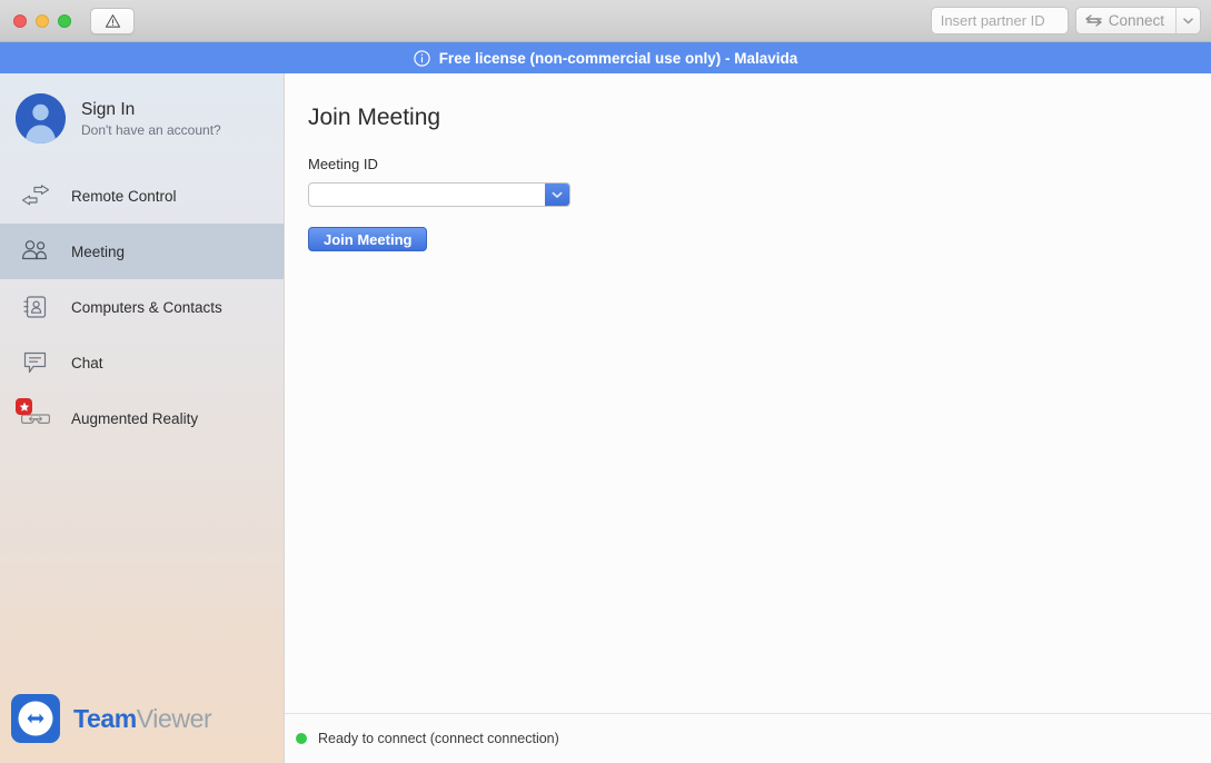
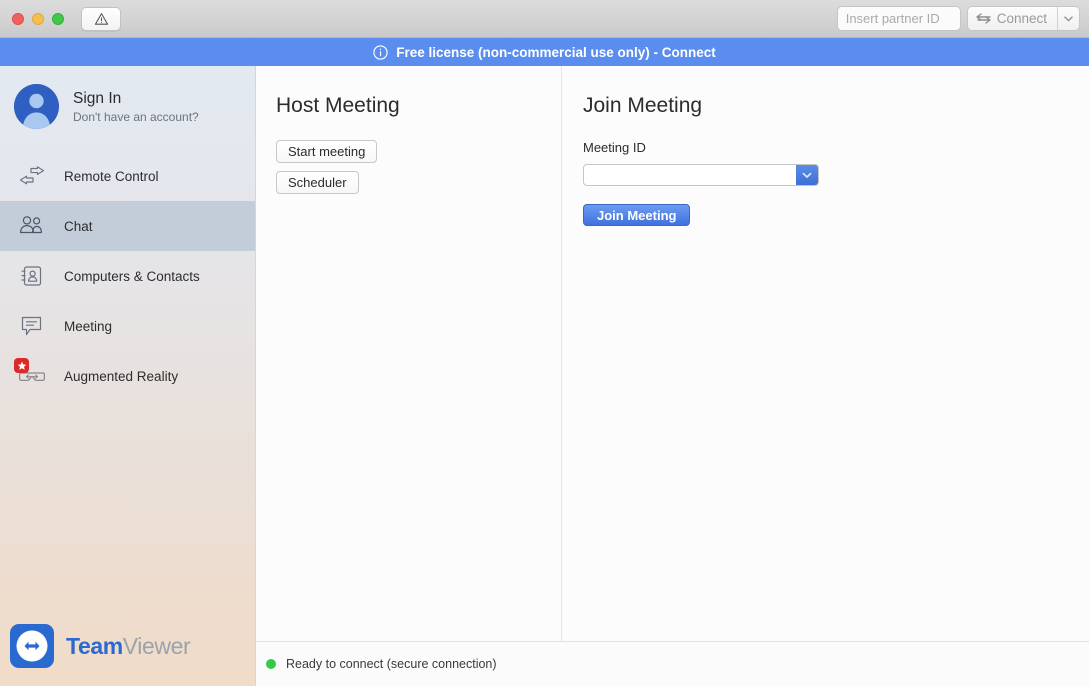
  Insert partner ID
  Connect
- Free license (non-commercial use only) - Malavida
+ Free license (non-commercial use only) - Connect
  Sign In
  Don't have an account?
  Remote Control
- Meeting
+ Chat
  Computers & Contacts
- Chat
+ Meeting
  Augmented Reality
  TeamViewer
+ Host Meeting
+ Start meeting
+ Scheduler
  Join Meeting
  Meeting ID
  Join Meeting
- Ready to connect (connect connection)
+ Ready to connect (secure connection)
